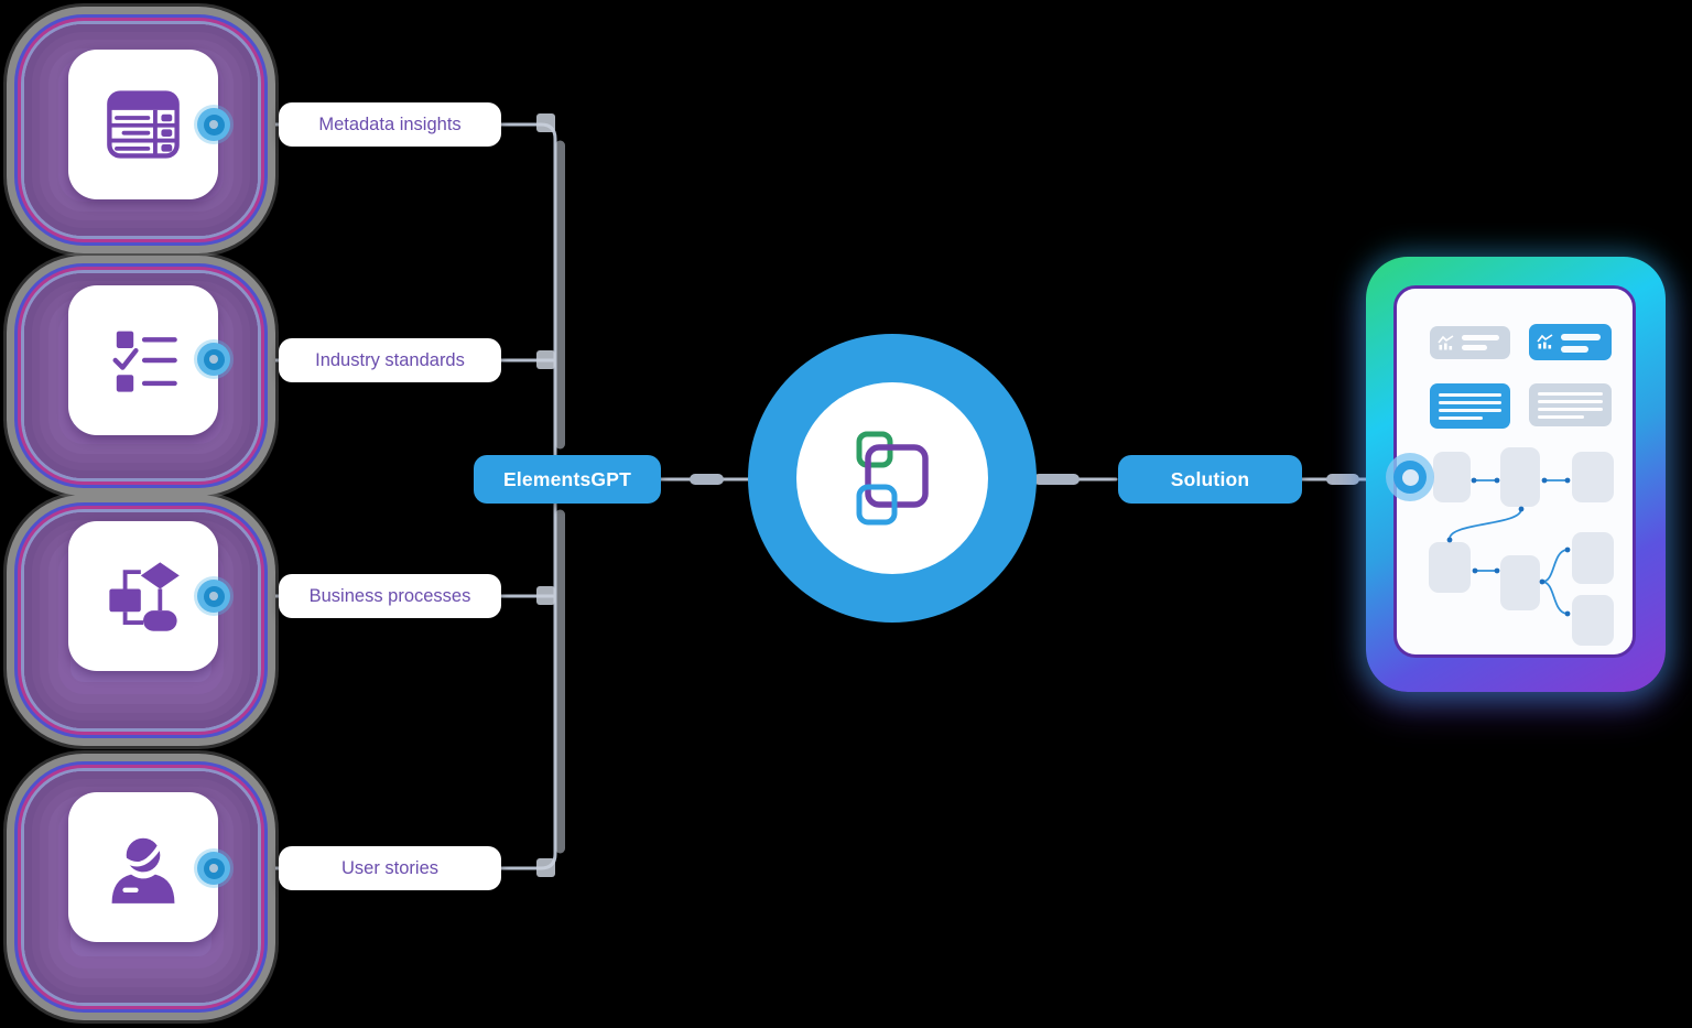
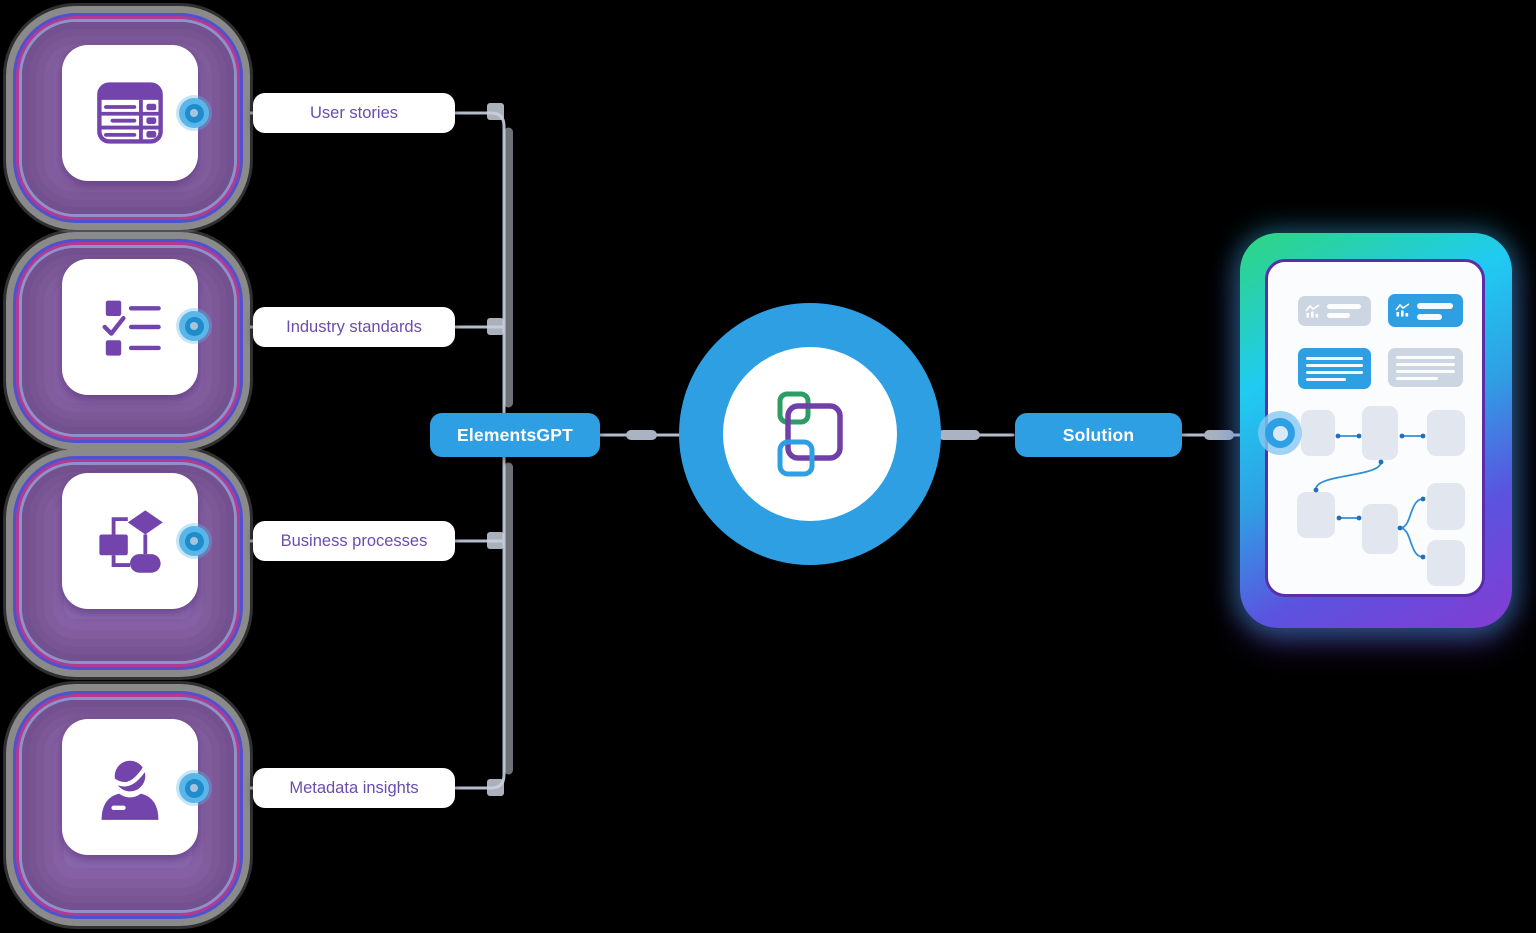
- Metadata insights
+ User stories
  Industry standards
  Business processes
- User stories
+ Metadata insights
  ElementsGPT
  Solution
